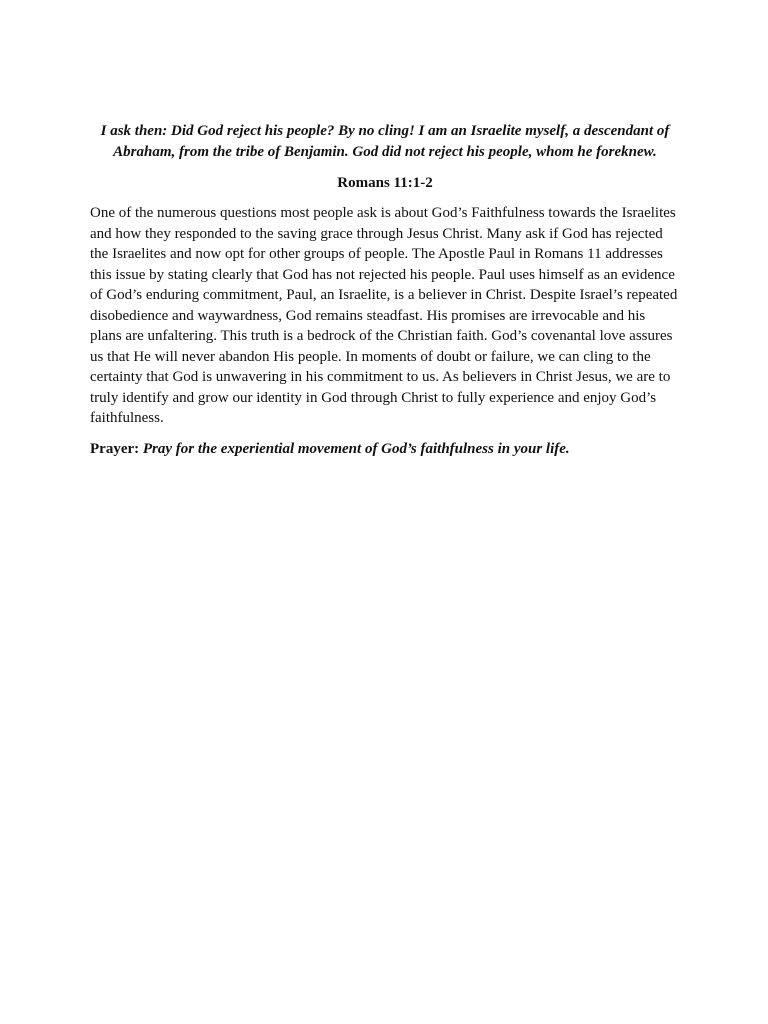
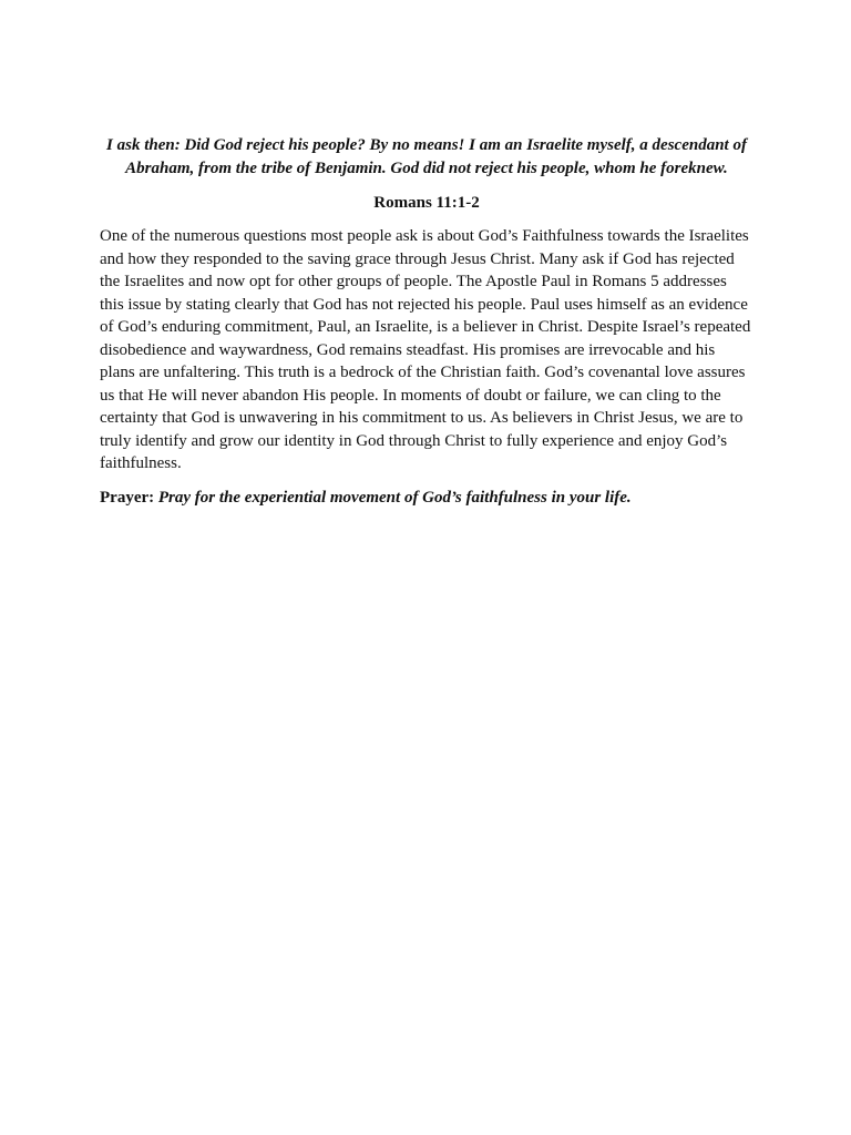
- I ask then: Did God reject his people? By no cling! I am an Israelite myself, a descendant of Abraham, from the tribe of Benjamin. God did not reject his people, whom he foreknew.
+ I ask then: Did God reject his people? By no means! I am an Israelite myself, a descendant of Abraham, from the tribe of Benjamin. God did not reject his people, whom he foreknew.
  Romans 11:1-2
- One of the numerous questions most people ask is about God’s Faithfulness towards the Israelites and how they responded to the saving grace through Jesus Christ. Many ask if God has rejected the Israelites and now opt for other groups of people. The Apostle Paul in Romans 11 addresses this issue by stating clearly that God has not rejected his people. Paul uses himself as an evidence of God’s enduring commitment, Paul, an Israelite, is a believer in Christ. Despite Israel’s repeated disobedience and waywardness, God remains steadfast. His promises are irrevocable and his plans are unfaltering. This truth is a bedrock of the Christian faith. God’s covenantal love assures us that He will never abandon His people. In moments of doubt or failure, we can cling to the certainty that God is unwavering in his commitment to us. As believers in Christ Jesus, we are to truly identify and grow our identity in God through Christ to fully experience and enjoy God’s faithfulness.
+ One of the numerous questions most people ask is about God’s Faithfulness towards the Israelites and how they responded to the saving grace through Jesus Christ. Many ask if God has rejected the Israelites and now opt for other groups of people. The Apostle Paul in Romans 5 addresses this issue by stating clearly that God has not rejected his people. Paul uses himself as an evidence of God’s enduring commitment, Paul, an Israelite, is a believer in Christ. Despite Israel’s repeated disobedience and waywardness, God remains steadfast. His promises are irrevocable and his plans are unfaltering. This truth is a bedrock of the Christian faith. God’s covenantal love assures us that He will never abandon His people. In moments of doubt or failure, we can cling to the certainty that God is unwavering in his commitment to us. As believers in Christ Jesus, we are to truly identify and grow our identity in God through Christ to fully experience and enjoy God’s faithfulness.
  Prayer: Pray for the experiential movement of God’s faithfulness in your life.
